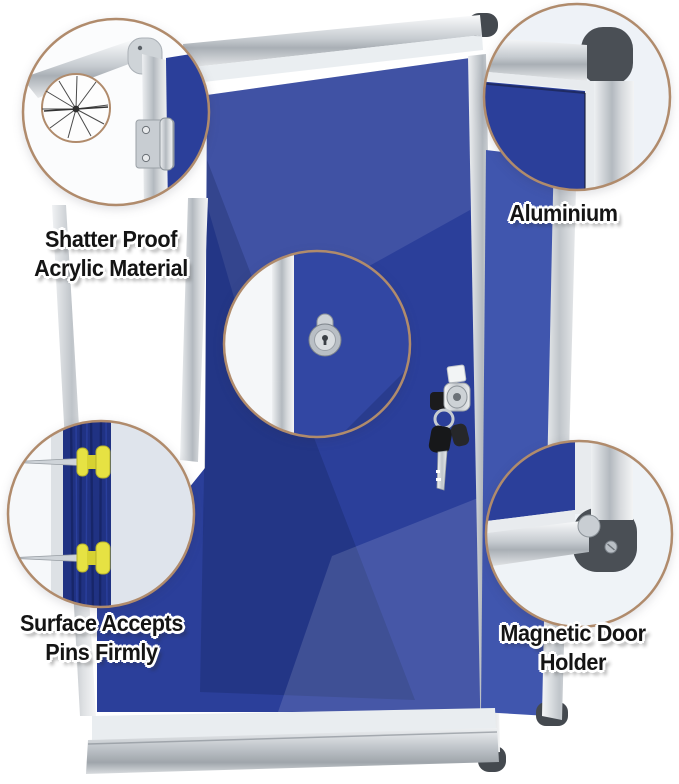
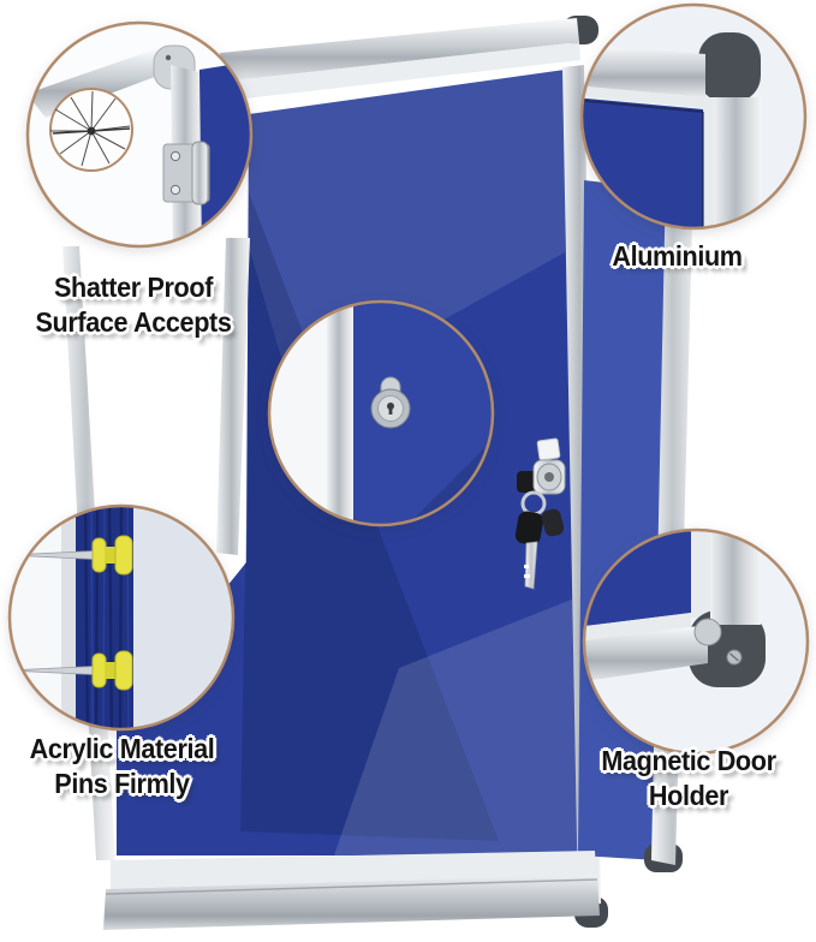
  Shatter Proof
- Acrylic Material
+ Surface Accepts
  Aluminium
- Surface Accepts
+ Acrylic Material
  Pins Firmly
  Magnetic Door
  Holder
